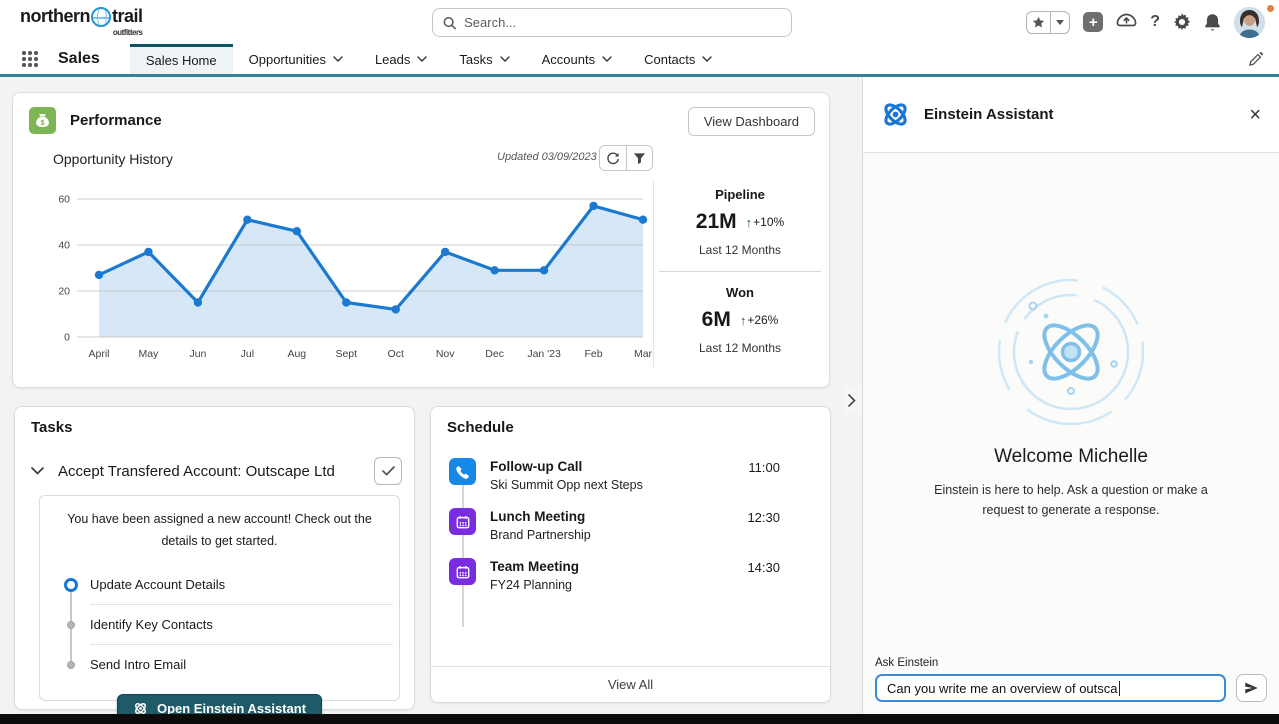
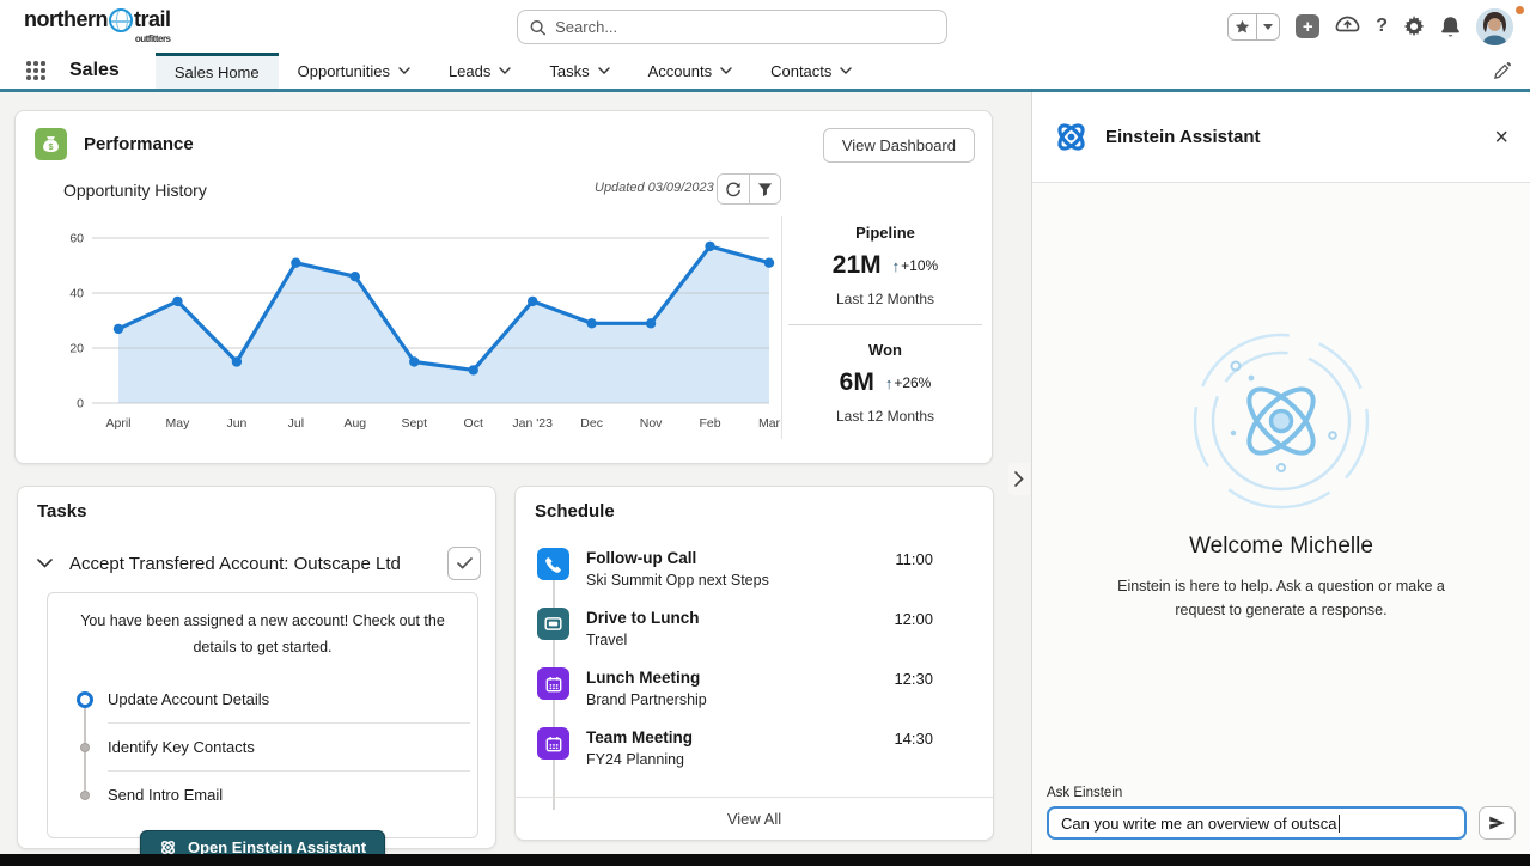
  northern
  trail
  outfitters
  Search...
  +
  ?
  Sales
  Sales Home
  Opportunities
  Leads
  Tasks
  Accounts
  Contacts
  $
  Performance
  View Dashboard
  Opportunity History
  Updated 03/09/2023
  0
  20
  40
  60
  April
  May
  Jun
  Jul
  Aug
  Sept
  Oct
- Nov
+ Jan '23
  Dec
- Jan '23
+ Nov
  Feb
  Mar
  Pipeline
  21M
  ↑
  +10%
  Last 12 Months
  Won
  6M
  ↑
  +26%
  Last 12 Months
  Tasks
  Accept Transfered Account: Outscape Ltd
  You have been assigned a new account! Check out the details to get started.
  Update Account Details
  Identify Key Contacts
  Send Intro Email
  Open Einstein Assistant
  Schedule
  Follow-up Call
  Ski Summit Opp next Steps
  11:00
+ Drive to Lunch
+ Travel
+ 12:00
  Lunch Meeting
  Brand Partnership
  12:30
  Team Meeting
  FY24 Planning
  14:30
  View All
  Einstein Assistant
  ×
  Welcome Michelle
  Einstein is here to help. Ask a question or make a request to generate a response.
  Ask Einstein
  Can you write me an overview of outsca
